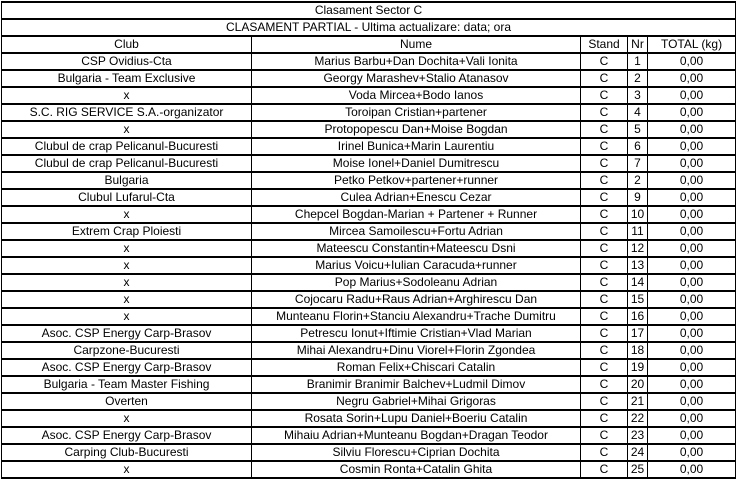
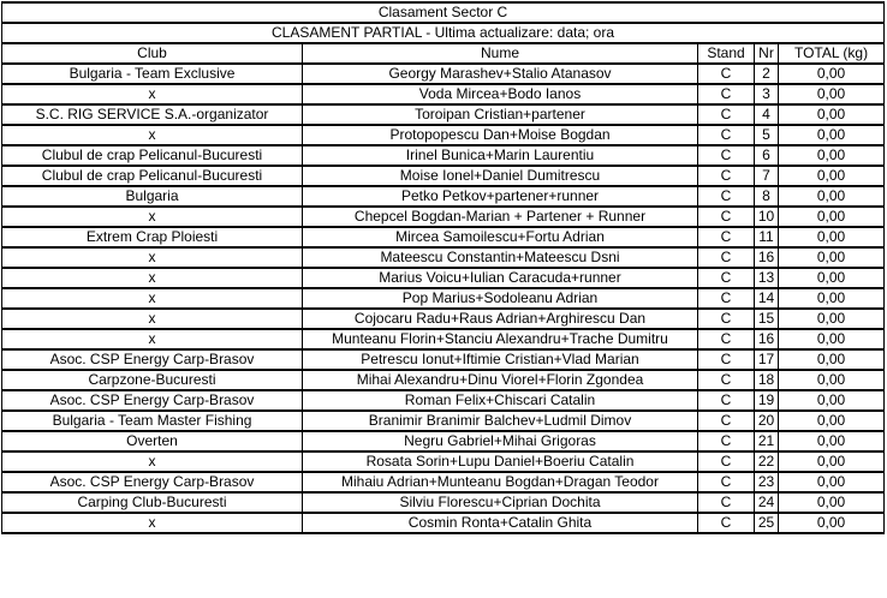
  Clasament Sector C
  CLASAMENT PARTIAL - Ultima actualizare: data; ora
  Club	Nume	Stand	Nr	TOTAL (kg)
- CSP Ovidius-Cta	Marius Barbu+Dan Dochita+Vali Ionita	C	1	0,00
  Bulgaria - Team Exclusive	Georgy Marashev+Stalio Atanasov	C	2	0,00
  x	Voda Mircea+Bodo Ianos	C	3	0,00
  S.C. RIG SERVICE S.A.-organizator	Toroipan Cristian+partener	C	4	0,00
  x	Protopopescu Dan+Moise Bogdan	C	5	0,00
  Clubul de crap Pelicanul-Bucuresti	Irinel Bunica+Marin Laurentiu	C	6	0,00
  Clubul de crap Pelicanul-Bucuresti	Moise Ionel+Daniel Dumitrescu	C	7	0,00
- Bulgaria	Petko Petkov+partener+runner	C	2	0,00
+ Bulgaria	Petko Petkov+partener+runner	C	8	0,00
- Clubul Lufarul-Cta	Culea Adrian+Enescu Cezar	C	9	0,00
  x	Chepcel Bogdan-Marian + Partener + Runner	C	10	0,00
  Extrem Crap Ploiesti	Mircea Samoilescu+Fortu Adrian	C	11	0,00
- x	Mateescu Constantin+Mateescu Dsni	C	12	0,00
+ x	Mateescu Constantin+Mateescu Dsni	C	16	0,00
  x	Marius Voicu+Iulian Caracuda+runner	C	13	0,00
  x	Pop Marius+Sodoleanu Adrian	C	14	0,00
  x	Cojocaru Radu+Raus Adrian+Arghirescu Dan	C	15	0,00
  x	Munteanu Florin+Stanciu Alexandru+Trache Dumitru	C	16	0,00
  Asoc. CSP Energy Carp-Brasov	Petrescu Ionut+Iftimie Cristian+Vlad Marian	C	17	0,00
  Carpzone-Bucuresti	Mihai Alexandru+Dinu Viorel+Florin Zgondea	C	18	0,00
  Asoc. CSP Energy Carp-Brasov	Roman Felix+Chiscari Catalin	C	19	0,00
  Bulgaria - Team Master Fishing	Branimir Branimir Balchev+Ludmil Dimov	C	20	0,00
  Overten	Negru Gabriel+Mihai Grigoras	C	21	0,00
  x	Rosata Sorin+Lupu Daniel+Boeriu Catalin	C	22	0,00
  Asoc. CSP Energy Carp-Brasov	Mihaiu Adrian+Munteanu Bogdan+Dragan Teodor	C	23	0,00
  Carping Club-Bucuresti	Silviu Florescu+Ciprian Dochita	C	24	0,00
  x	Cosmin Ronta+Catalin Ghita	C	25	0,00
